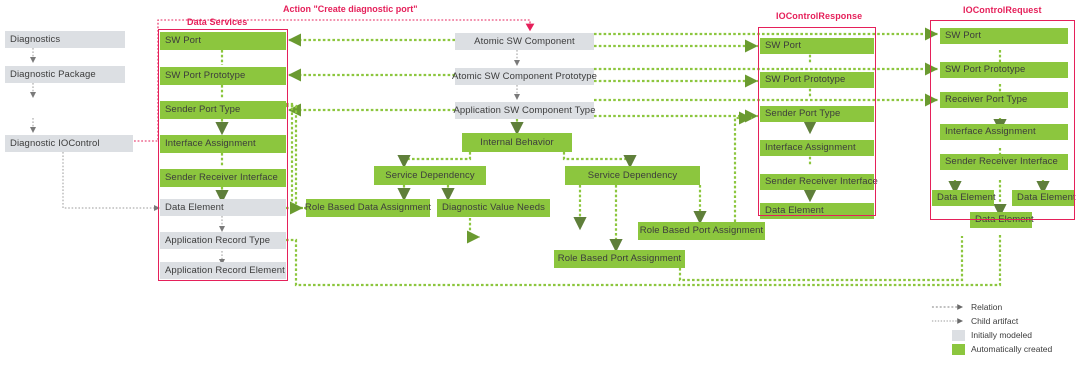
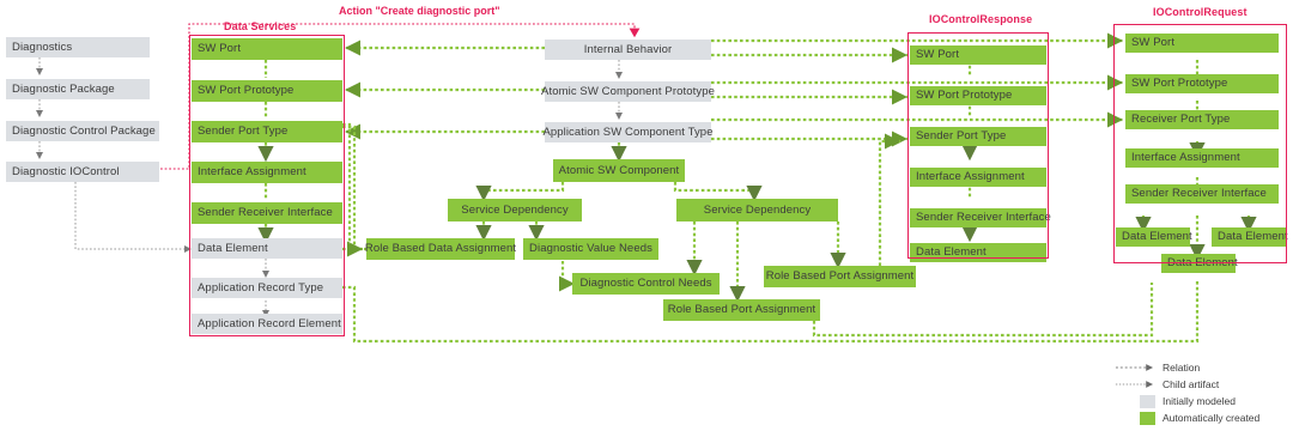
  Action "Create diagnostic port"
  Diagnostics
  Diagnostic Package
+ Diagnostic Control Package
  Diagnostic IOControl
  Data Services
  SW Port
  SW Port Prototype
  Sender Port Type
  Interface Assignment
  Sender Receiver Interface
  Data Element
  Application Record Type
  Application Record Element
- Atomic SW Component
+ Internal Behavior
  Atomic SW Component Prototype
  Application SW Component Type
- Internal Behavior
+ Atomic SW Component
  Service Dependency
  Service Dependency
  Role Based Data Assignment
  Diagnostic Value Needs
+ Diagnostic Control Needs
  Role Based Port Assignment
  Role Based Port Assignment
  IOControlResponse
  SW Port
  SW Port Prototype
  Sender Port Type
  Interface Assignment
  Sender Receiver Interfac
  Data Element
  IOControlRequest
  SW Port
  SW Port Prototype
  Receiver Port Type
  Interface Assignment
  Sender Receiver Interface
  Data Elemen
  Data Elemen
  Data Elemen
  Relation
  Child artifact
  Initially modeled
  Automatically created
